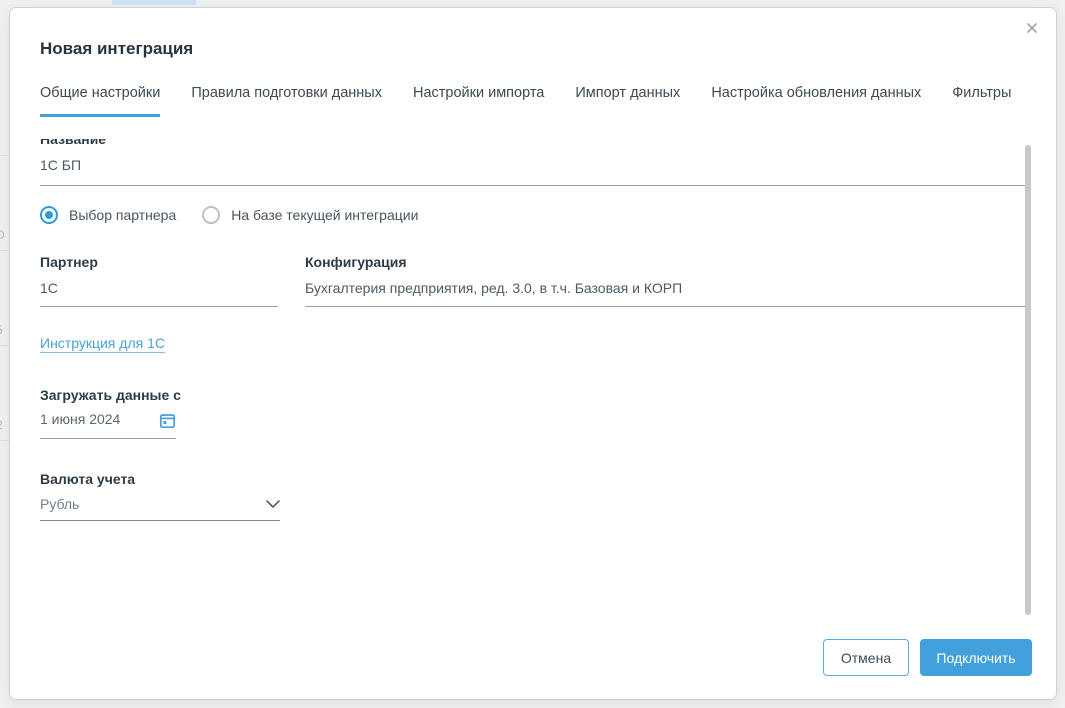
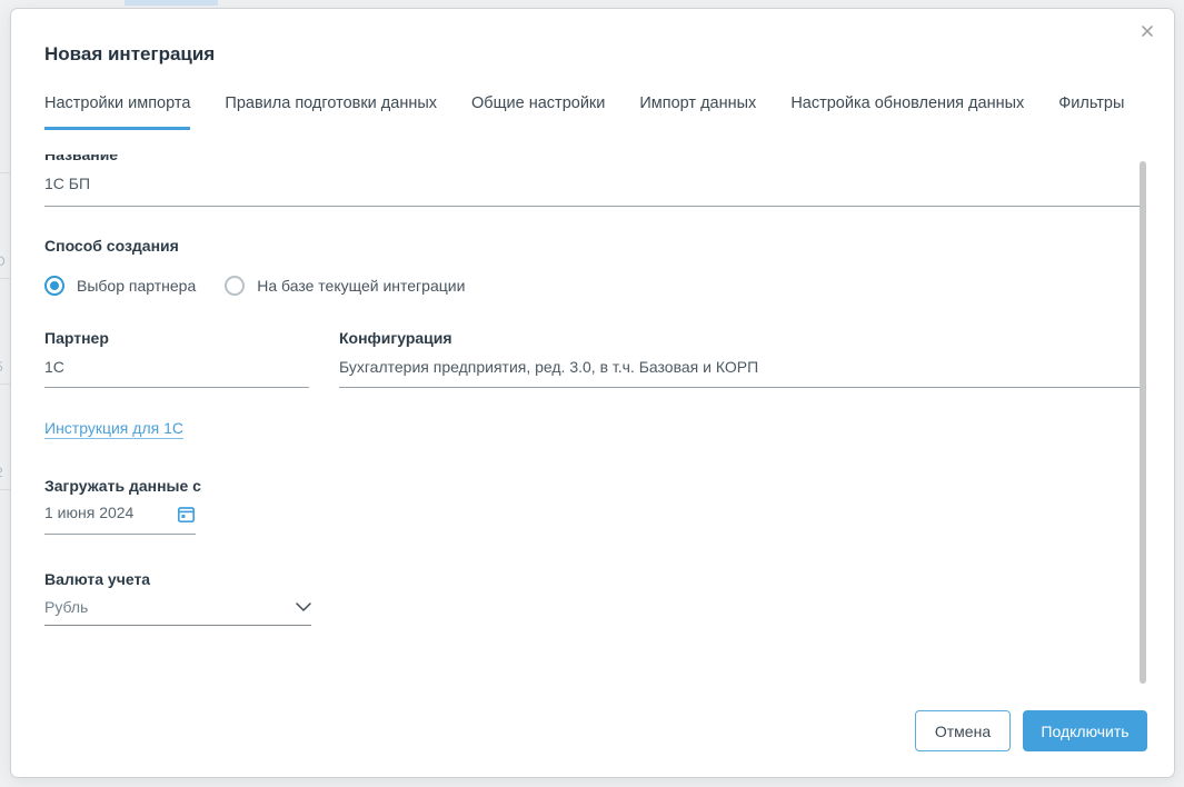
  D
  Новая интеграция
- Общие настройки
+ Настройки импорта
  Правила подготовки данных
- Настройки импорта
+ Общие настройки
  Импорт данных
  Настройка обновления данных
  Фильтры
  Название
  1С БП
+ Способ создания
  Выбор партнера
  На базе текущей интеграции
  Партнер
  1С
  Конфигурация
  Бухгалтерия предприятия, ред. 3.0, в т.ч. Базовая и КОРП
  Инструкция для 1С
  Загружать данные с
  1 июня 2024
  Валюта учета
  Рубль
  Отмена
  Подключить
